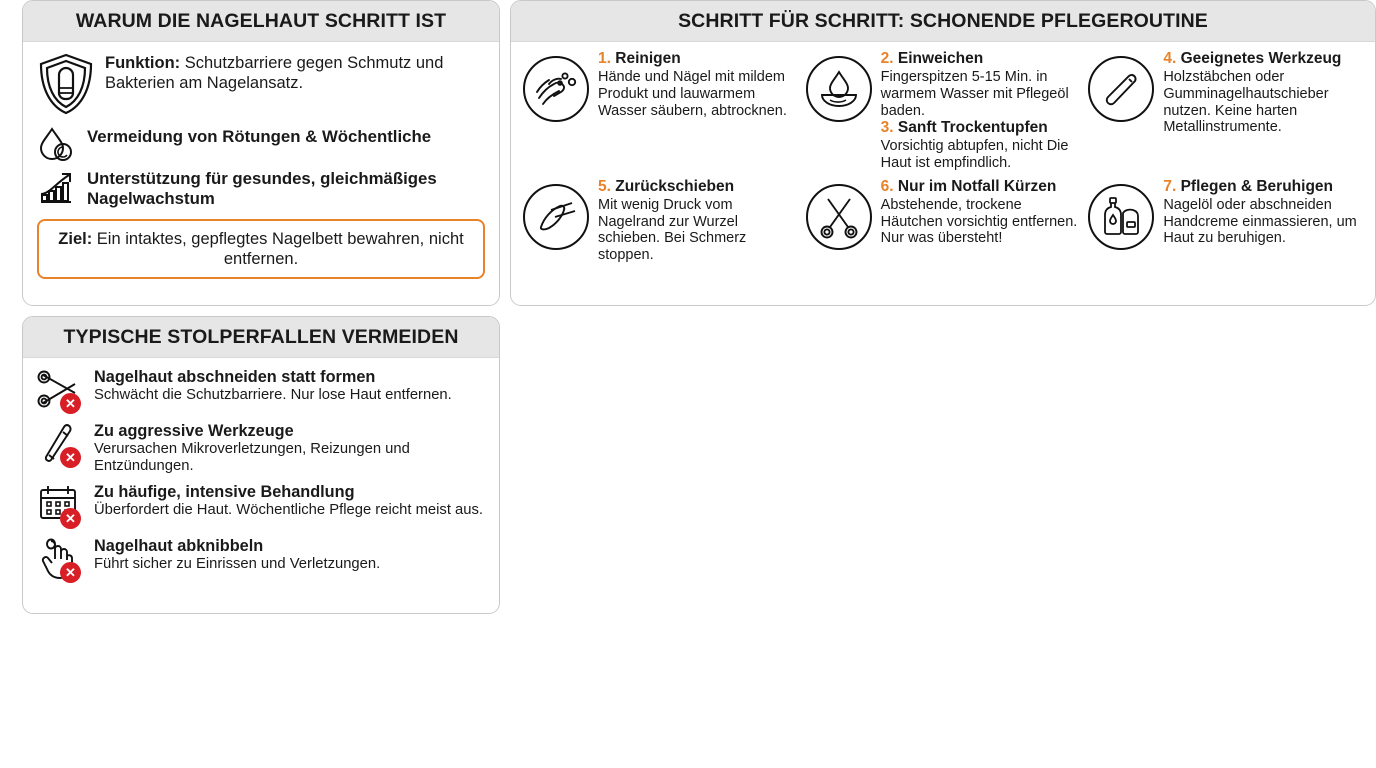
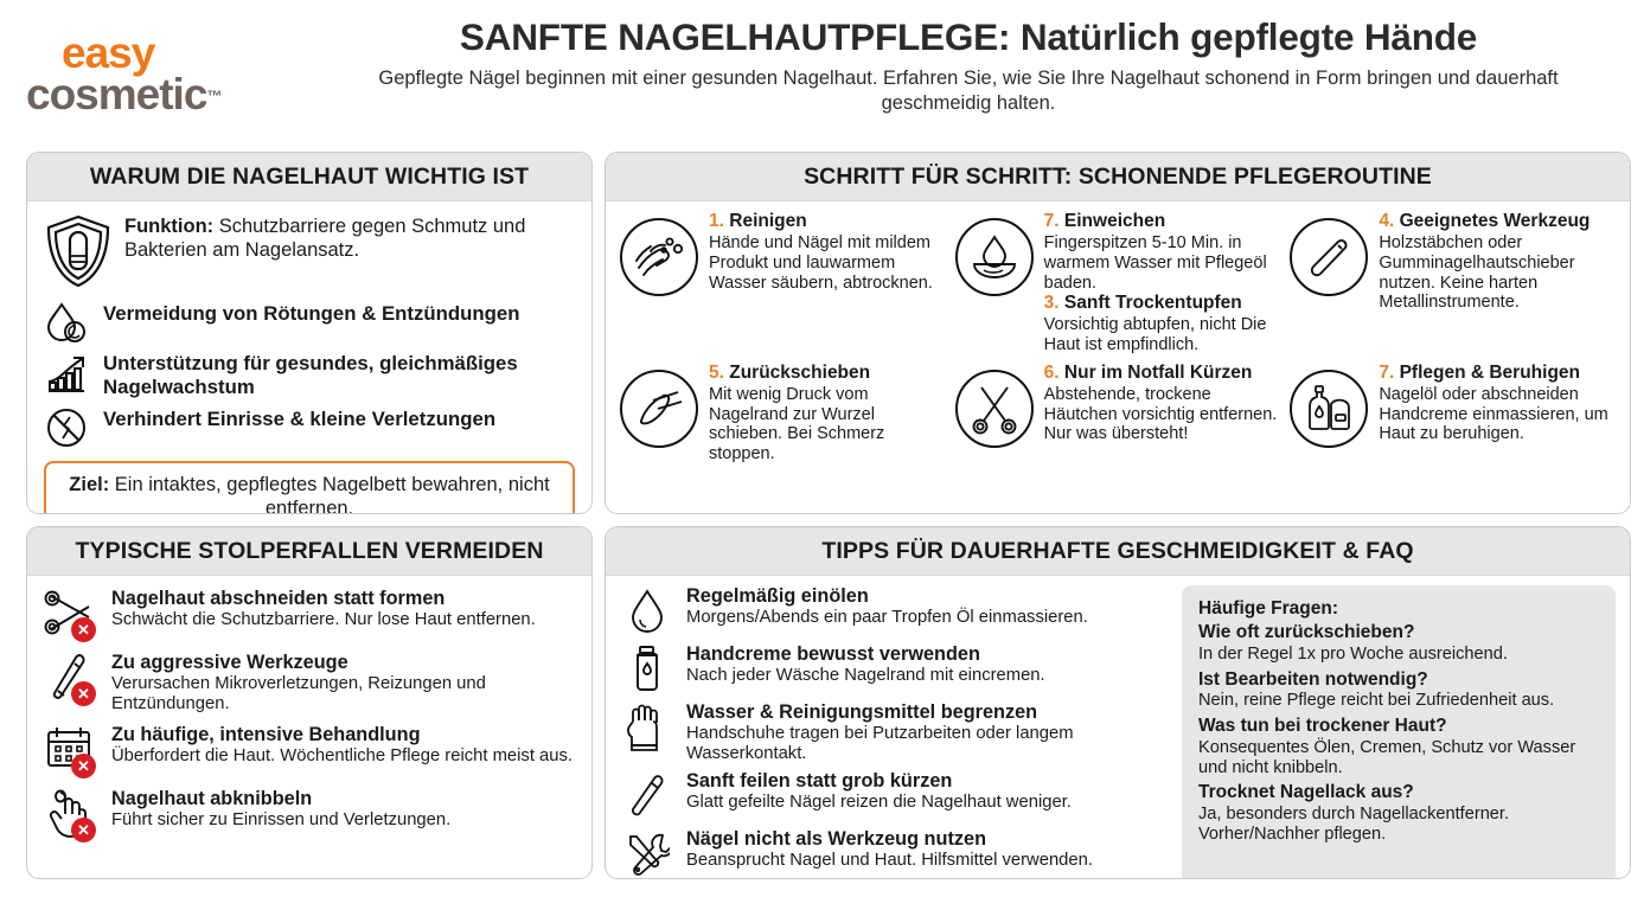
+ easy
+ cosmetic™
+ SANFTE NAGELHAUTPFLEGE: Natürlich gepflegte Hände
+ Gepflegte Nägel beginnen mit einer gesunden Nagelhaut. Erfahren Sie, wie Sie Ihre Nagelhaut schonend in Form bringen und dauerhaft geschmeidig halten.
- WARUM DIE NAGELHAUT SCHRITT IST
+ WARUM DIE NAGELHAUT WICHTIG IST
  Funktion: Schutzbarriere gegen Schmutz und Bakterien am Nagelansatz.
- Vermeidung von Rötungen & Wöchentliche
+ Vermeidung von Rötungen & Entzündungen
  Unterstützung für gesundes, gleichmäßiges Nagelwachstum
+ Verhindert Einrisse & kleine Verletzungen
  Ziel: Ein intaktes, gepflegtes Nagelbett bewahren, nicht entfernen.
  SCHRITT FÜR SCHRITT: SCHONENDE PFLEGEROUTINE
  1. Reinigen
  Hände und Nägel mit mildem Produkt und lauwarmem Wasser säubern, abtrocknen.
- 2. Einweichen
+ 7. Einweichen
- Fingerspitzen 5-15 Min. in warmem Wasser mit Pflegeöl baden.
+ Fingerspitzen 5-10 Min. in warmem Wasser mit Pflegeöl baden.
  3. Sanft Trockentupfen
  Vorsichtig abtupfen, nicht Die Haut ist empfindlich.
  4. Geeignetes Werkzeug
  Holzstäbchen oder Gumminagelhautschieber nutzen. Keine harten Metallinstrumente.
  5. Zurückschieben
  Mit wenig Druck vom Nagelrand zur Wurzel schieben. Bei Schmerz stoppen.
  6. Nur im Notfall Kürzen
  Abstehende, trockene Häutchen vorsichtig entfernen. Nur was übersteht!
  7. Pflegen & Beruhigen
  Nagelöl oder abschneiden Handcreme einmassieren, um Haut zu beruhigen.
  TYPISCHE STOLPERFALLEN VERMEIDEN
  ✕
  Nagelhaut abschneiden statt formen
  Schwächt die Schutzbarriere. Nur lose Haut entfernen.
  ✕
  Zu aggressive Werkzeuge
  Verursachen Mikroverletzungen, Reizungen und Entzündungen.
  ✕
  Zu häufige, intensive Behandlung
  Überfordert die Haut. Wöchentliche Pflege reicht meist aus.
  ✕
  Nagelhaut abknibbeln
  Führt sicher zu Einrissen und Verletzungen.
+ TIPPS FÜR DAUERHAFTE GESCHMEIDIGKEIT & FAQ
+ Regelmäßig einölen
+ Morgens/Abends ein paar Tropfen Öl einmassieren.
+ Handcreme bewusst verwenden
+ Nach jeder Wäsche Nagelrand mit eincremen.
+ Wasser & Reinigungsmittel begrenzen
+ Handschuhe tragen bei Putzarbeiten oder langem Wasserkontakt.
+ Sanft feilen statt grob kürzen
+ Glatt gefeilte Nägel reizen die Nagelhaut weniger.
+ Nägel nicht als Werkzeug nutzen
+ Beansprucht Nagel und Haut. Hilfsmittel verwenden.
+ Häufige Fragen:
+ Wie oft zurückschieben?
+ In der Regel 1x pro Woche ausreichend.
+ Ist Bearbeiten notwendig?
+ Nein, reine Pflege reicht bei Zufriedenheit aus.
+ Was tun bei trockener Haut?
+ Konsequentes Ölen, Cremen, Schutz vor Wasser und nicht knibbeln.
+ Trocknet Nagellack aus?
+ Ja, besonders durch Nagellackentferner. Vorher/Nachher pflegen.
